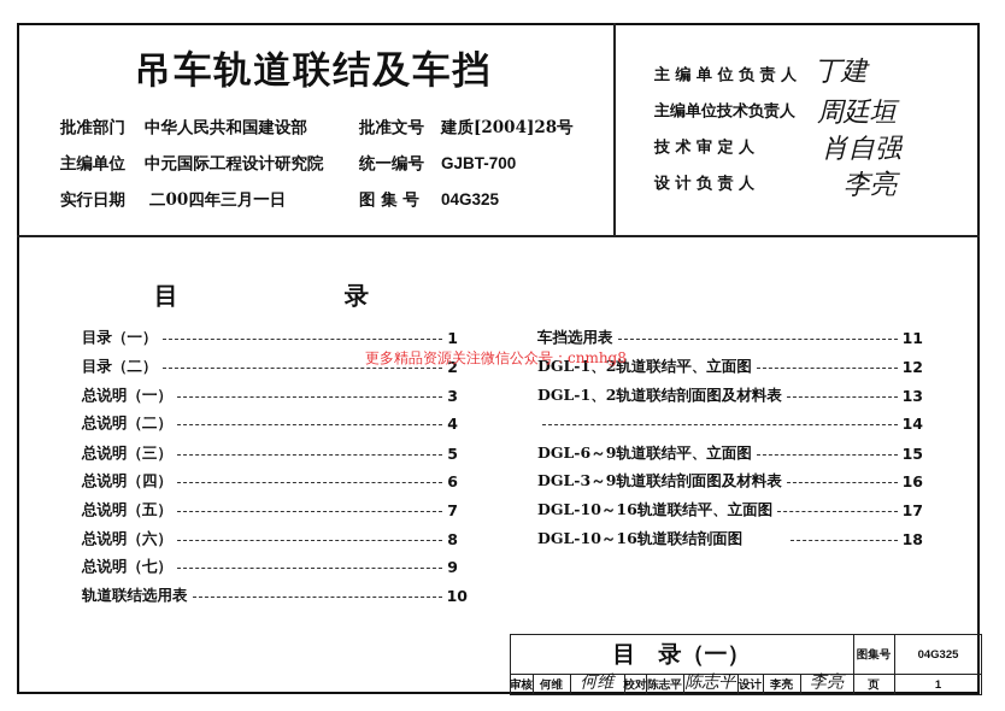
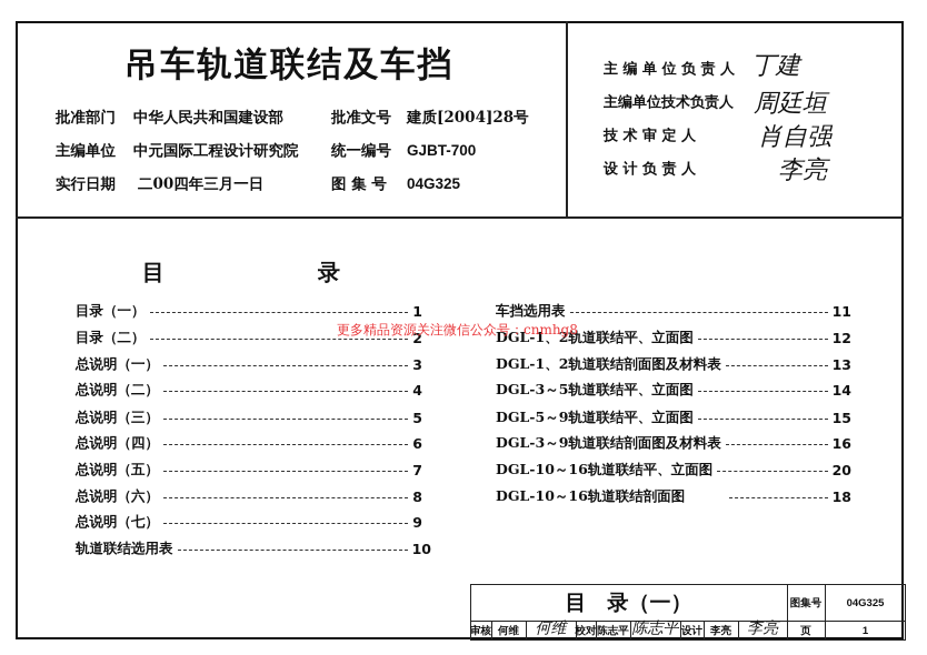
  吊车轨道联结及车挡
  批准部门
  中华人民共和国建设部
  批准文号
  建质[2004]28号
  主编单位
  中元国际工程设计研究院
  统一编号
  GJBT-700
  实行日期
  二00四年三月一日
  图 集 号
  04G325
  主 编 单 位 负 责 人
  丁建
  主编单位技术负责人
  周廷垣
  技 术 审 定 人
  肖自强
  设 计 负 责 人
  李亮
  目
  录
  目录（一）
  1
  目录（二）
  2
  总说明（一）
  3
  总说明（二）
  4
  总说明（三）
  5
  总说明（四）
  6
  总说明（五）
  7
  总说明（六）
  8
  总说明（七）
  9
  轨道联结选用表
  10
  车挡选用表
  11
  DGL-1、2轨道联结平、立面图
  12
  DGL-1、2轨道联结剖面图及材料表
  13
+ DGL-3～5轨道联结平、立面图
  14
- DGL-6～9轨道联结平、立面图
+ DGL-5～9轨道联结平、立面图
  15
  DGL-3～9轨道联结剖面图及材料表
  16
  DGL-10～16轨道联结平、立面图
- 17
+ 20
  DGL-10～16轨道联结剖面图
  18
  更多精品资源关注微信公众号：cnmhg8
  目 录（一）
  图集号
  04G325
  审核
  何维
  何维
  校对
  陈志平
  陈志平
  设计
  李亮
  李亮
  页
  1
